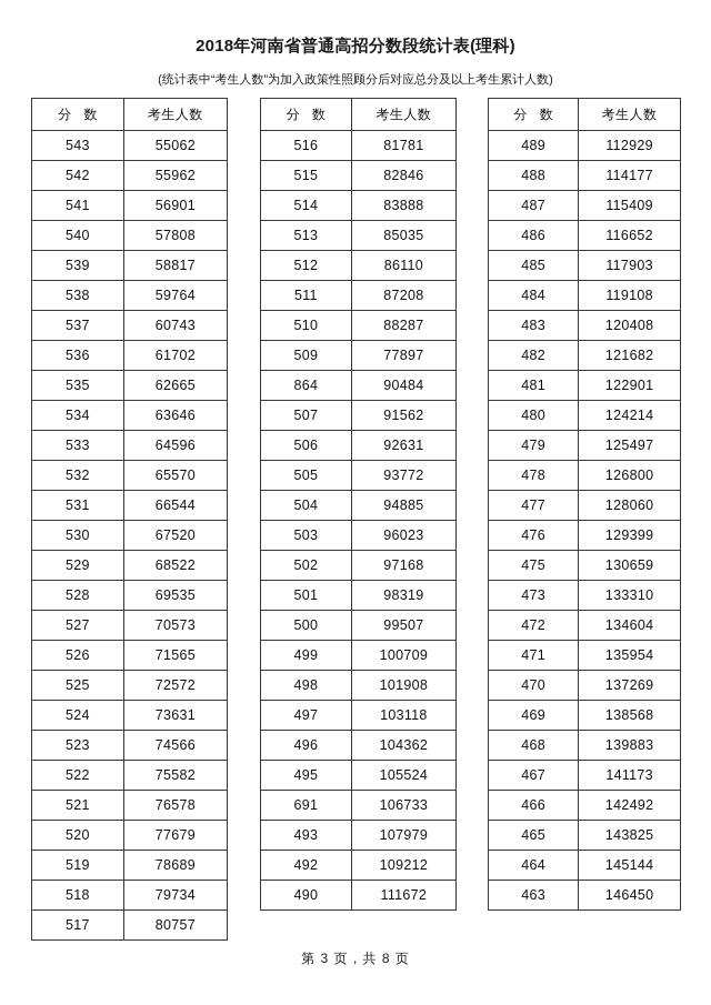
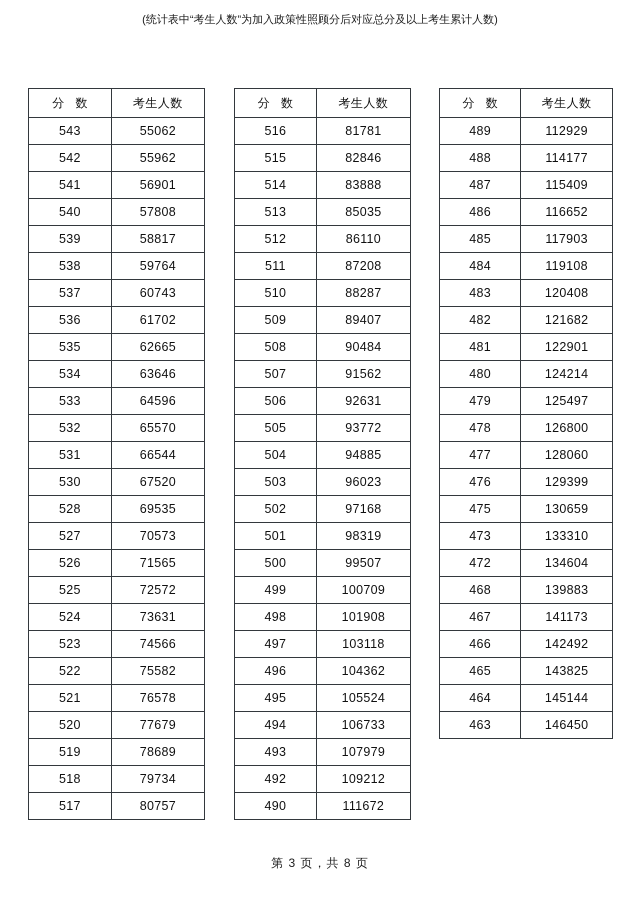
- 2018年河南省普通高招分数段统计表(理科)
  (统计表中“考生人数”为加入政策性照顾分后对应总分及以上考生累计人数)
  分 数	考生人数
  543	55062
  542	55962
  541	56901
  540	57808
  539	58817
  538	59764
  537	60743
  536	61702
  535	62665
  534	63646
  533	64596
  532	65570
  531	66544
  530	67520
- 529	68522
  528	69535
  527	70573
  526	71565
  525	72572
  524	73631
  523	74566
  522	75582
  521	76578
  520	77679
  519	78689
  518	79734
  517	80757
  分 数	考生人数
  516	81781
  515	82846
  514	83888
  513	85035
  512	86110
  511	87208
  510	88287
- 509	77897
+ 509	89407
- 864	90484
+ 508	90484
  507	91562
  506	92631
  505	93772
  504	94885
  503	96023
  502	97168
  501	98319
  500	99507
  499	100709
  498	101908
  497	103118
  496	104362
  495	105524
- 691	106733
+ 494	106733
  493	107979
  492	109212
  490	111672
  分 数	考生人数
  489	112929
  488	114177
  487	115409
  486	116652
  485	117903
  484	119108
  483	120408
  482	121682
  481	122901
  480	124214
  479	125497
  478	126800
  477	128060
  476	129399
  475	130659
  473	133310
  472	134604
- 471	135954
- 470	137269
- 469	138568
  468	139883
  467	141173
  466	142492
  465	143825
  464	145144
  463	146450
  第 3 页，共 8 页
